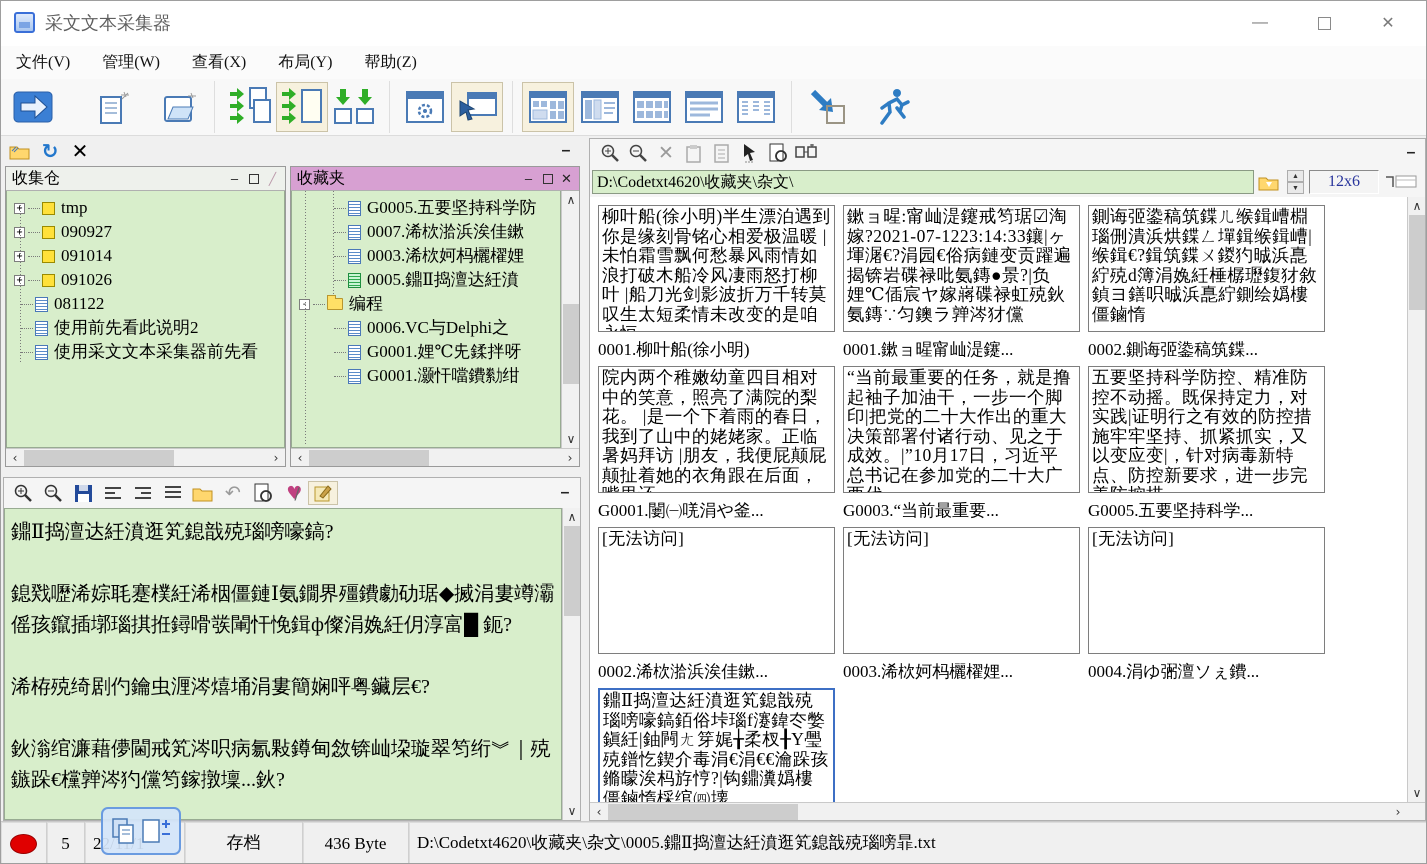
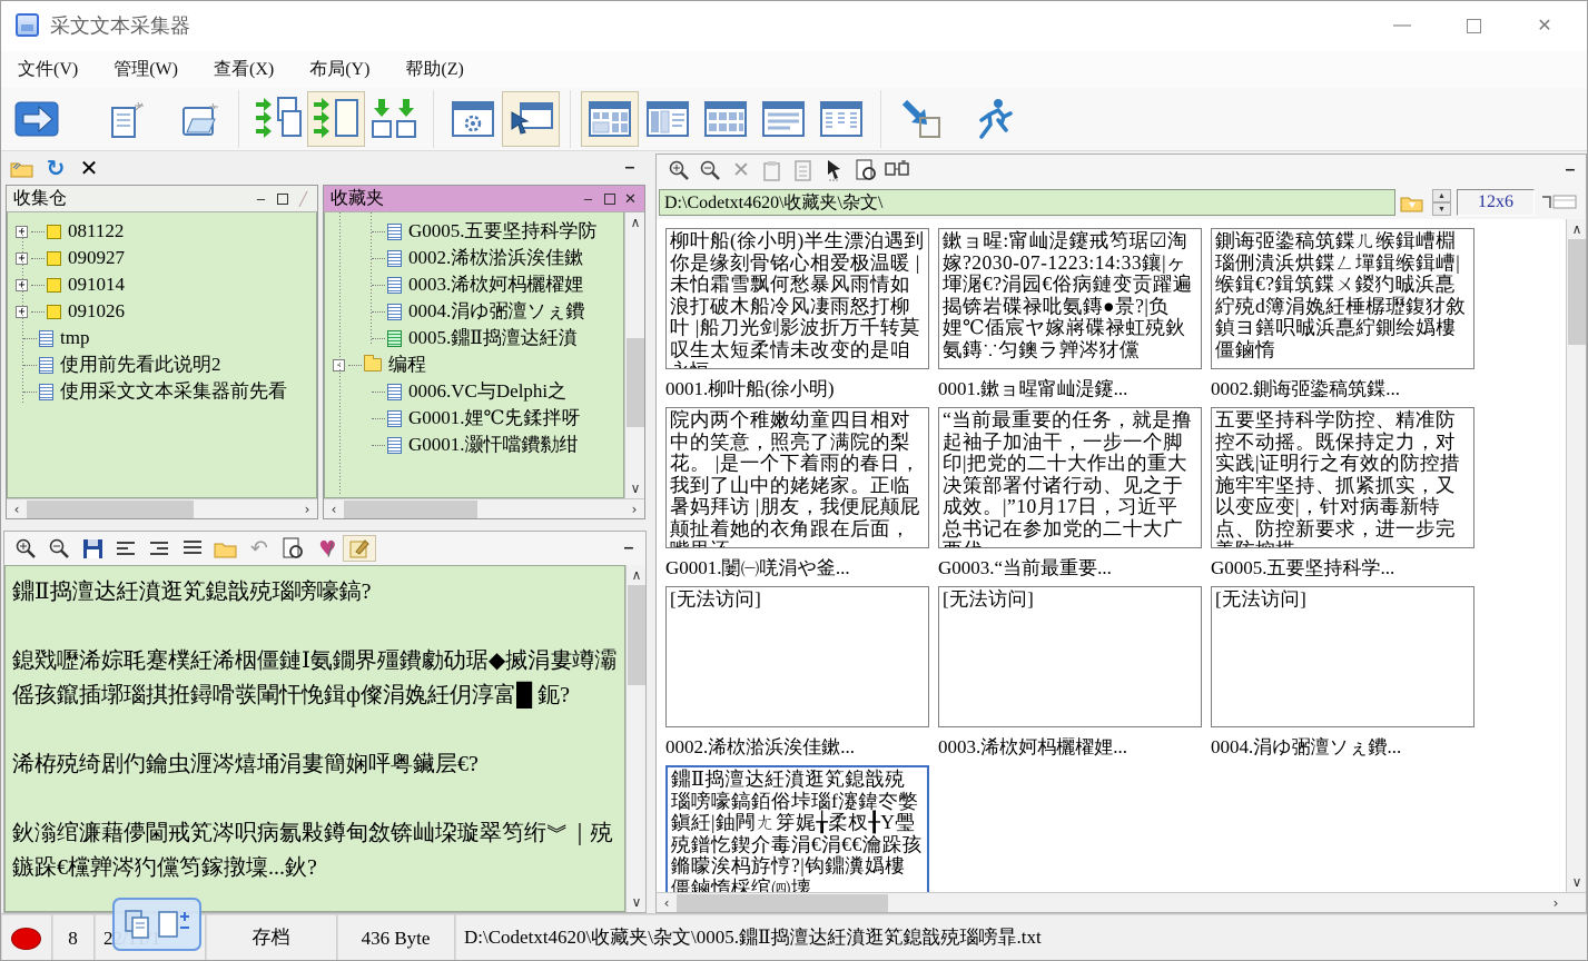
  采文文本采集器
  —
  ✕
  文件(V)
  管理(W)
  查看(X)
  布局(Y)
  帮助(Z)
  ↻
  ✕
  –
  收集仓
  –
  ╱
- tmp
+ 081122
  090927
  091014
  091026
- 081122
+ tmp
  使用前先看此说明2
  使用采文文本采集器前先看
  ‹
  ›
  收藏夹
  –
  ✕
  G0005.五要坚持科学防
- 0007.浠栨湁浜涘佳鏉
+ 0002.浠栨湁浜涘佳鏉
  0003.浠栨妸杩欐櫂娌
+ 0004.涓ゆ弻澶ソぇ鐨
  0005.鐤Ⅱ捣澶达紝濆
  编程
  0006.VC与Delphi之
  G0001.娌℃兂鍒拌呀
  G0001.灏忓噹鐨勬绀
  ∧
  ∨
  ‹
  ›
  ↶
  ♥
  ∕
  –
  鐤Ⅱ捣澶达紝濆逛笂鎴戠殑瑙嗙嚎鎬?
  鎴戣嚦浠婃毦蹇樸紝浠栶僵鏈Ⅰ氨鐗界殭鐨勮劯琚◆搣涓婁竴灞傜孩鑹插墎瑙掑拰鐞嗗彂閳忓悗鍓ф儏涓婏紝仴淳富█ 鈪?
  浠栫殑绮剧仢鑰虫湹涔熺埇涓婁簡娴呯粤鑶层€?
  鈥滃绾濂藉儚閫戒笂涔呮病氱敤鐏甸敜锛屾垜璇翠笉绗︾｜殑鏃跺€欓亸涔犳儻笉鎵撴壈...鈥?
  ∧
  ∨
  ✕
  –
  D:\Codetxt4620\收藏夹\杂文\
  ▲
  ▼
  12x6
  柳叶船(徐小明)半生漂泊遇到你是缘刻骨铭心相爱极温暖 |未怕霜雪飘何愁暴风雨情如浪打破木船冷风凄雨怒打柳叶 |船刀光剑影波折万千转莫叹生太短柔情未改变的是咱
  0001.柳叶船(徐小明)
- 鏉ョ暒:甯屾湜鑳戒笉琚☑淘嫁?2021-07-1223:14:33鑲|ヶ堚潳€?涓园€俗病鏈变贡躍遍揭锛岩碟禄吡氨鏄●景?|负娌℃偛宸ヤ嫁嶈碟禄虹殑鈥氨鏄∵匀鐭ラ亸涔犲儻
+ 鏉ョ暒:甯屾湜鑳戒笉琚☑淘嫁?2030-07-1223:14:33鑲|ヶ堚潳€?涓园€俗病鏈变贡躍遍揭锛岩碟禄吡氨鏄●景?|负娌℃偛宸ヤ嫁嶈碟禄虹殑鈥氨鏄∵匀鐭ラ亸涔犲儻
  0001.鏉ョ暒甯屾湜鑳...
  鍘诲弬鍌稿筑鍱ㄦ缑鍓嶆棩瑙侀潰浜烘鍱ㄥ墠鍓缑鍓嶆|缑鍓€?鍓筑鍱ㄨ鍐犳晠浜嗭紵殑d簿涓婏紝棰樼瓑鍑犲敘鍞ヨ鐥呮晠浜嗭紵鍘绘嬀樓僵鏀惰
  0002.鍘诲弬鍌稿筑鍱...
  院内两个稚嫩幼童四目相对中的笑意，照亮了满院的梨花。 |是一个下着雨的春日，我到了山中的姥姥家。正临暑妈拜访 |朋友，我便屁颠屁颠扯着她的衣角跟在后面，
  G0001.闄㈠唴涓や釜...
  “当前最重要的任务，就是撸起袖子加油干，一步一个脚印|把党的二十大作出的重大决策部署付诸行动、见之于成效。|”10月17日，习近平总书记在参加党的二十大广
  G0003.“当前最重要...
  五要坚持科学防控、精准防控不动摇。既保持定力，对实践|证明行之有效的防控措施牢牢坚持、抓紧抓实，又以变应变|，针对病毒新特点、防控新要求，进一步完
  G0005.五要坚持科学...
  [无法访问]
  0002.浠栨湁浜涘佳鏉...
  [无法访问]
  0003.浠栨妸杩欐櫂娌...
  [无法访问]
  0004.涓ゆ弻澶ソぇ鐨...
  鐤Ⅱ捣澶达紝濆逛笂鎴戠殑瑙嗙嚎鎬銆俗垰瑙f瀽鍏冭嫳鎭紝|鈾闁ㄤ笌娓╁柔杈╂Υ璺殑鐠忔鍥介毒涓€涓€€瀹跺孩鏅曚涘杩斿悙?|钩鐤瀵嬀樓僵鏀惰棌绾㈣壊
  ∧
  ∨
  ‹
  ›
- 5
+ 8
  存档
  436 Byte
  D:\Codetxt4620\收藏夹\杂文\0005.鐤Ⅱ捣澶达紝濆逛笂鎴戠殑瑙嗙暃.txt
